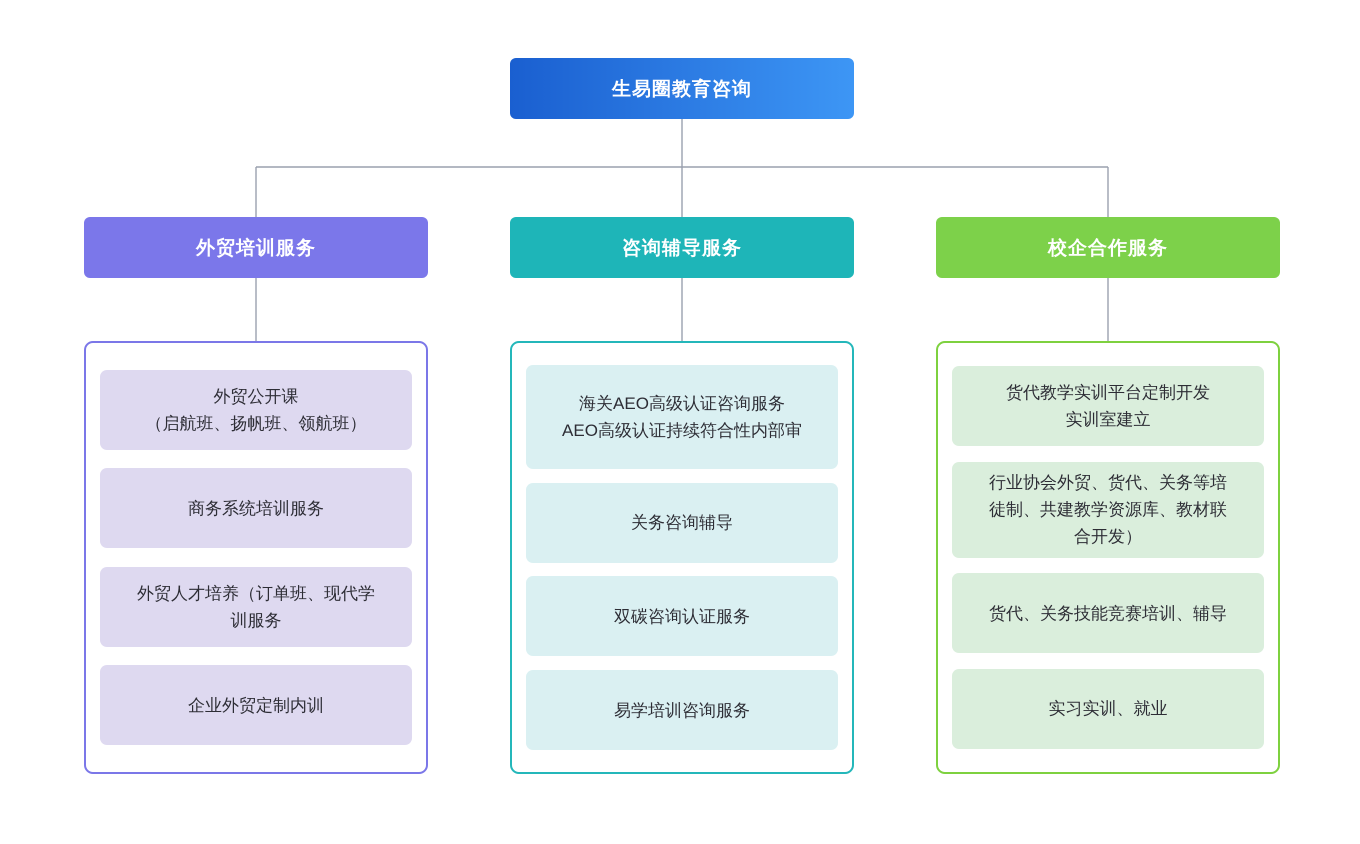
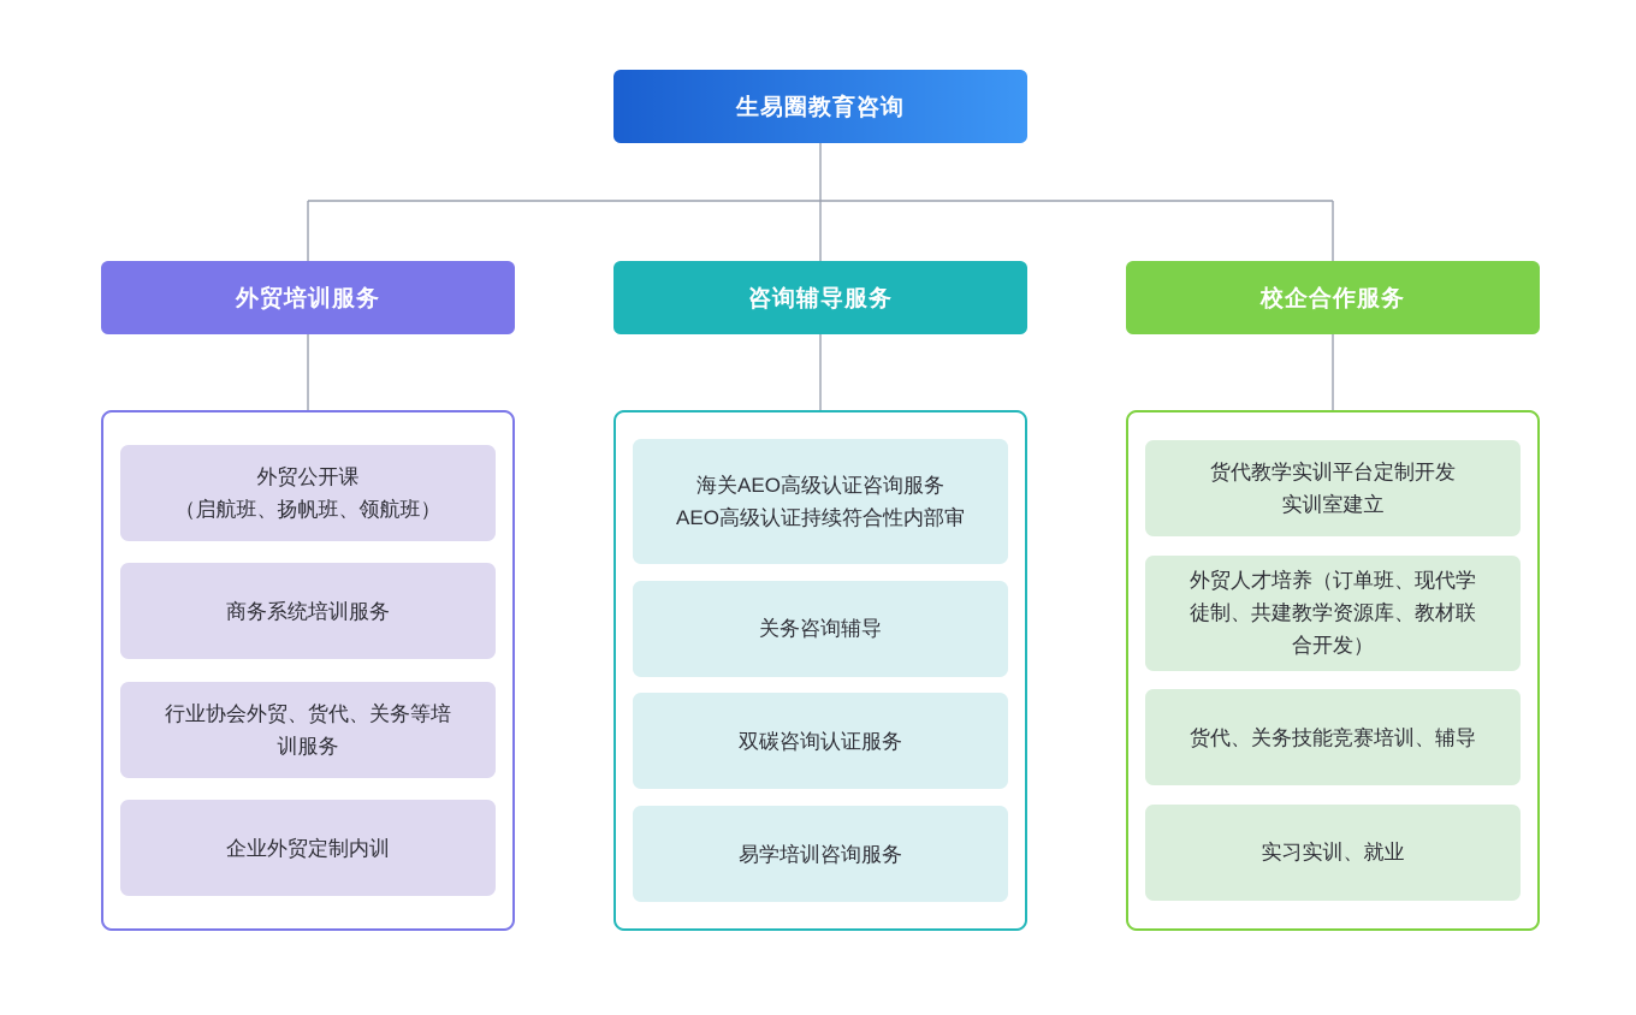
  生易圈教育咨询
  外贸培训服务
  咨询辅导服务
  校企合作服务
  外贸公开课
  （启航班、扬帆班、领航班）
  商务系统培训服务
- 外贸人才培养（订单班、现代学
+ 行业协会外贸、货代、关务等培
  训服务
  企业外贸定制内训
  海关AEO高级认证咨询服务
  AEO高级认证持续符合性内部审
  关务咨询辅导
  双碳咨询认证服务
  易学培训咨询服务
  货代教学实训平台定制开发
  实训室建立
- 行业协会外贸、货代、关务等培
+ 外贸人才培养（订单班、现代学
  徒制、共建教学资源库、教材联
  合开发）
  货代、关务技能竞赛培训、辅导
  实习实训、就业
